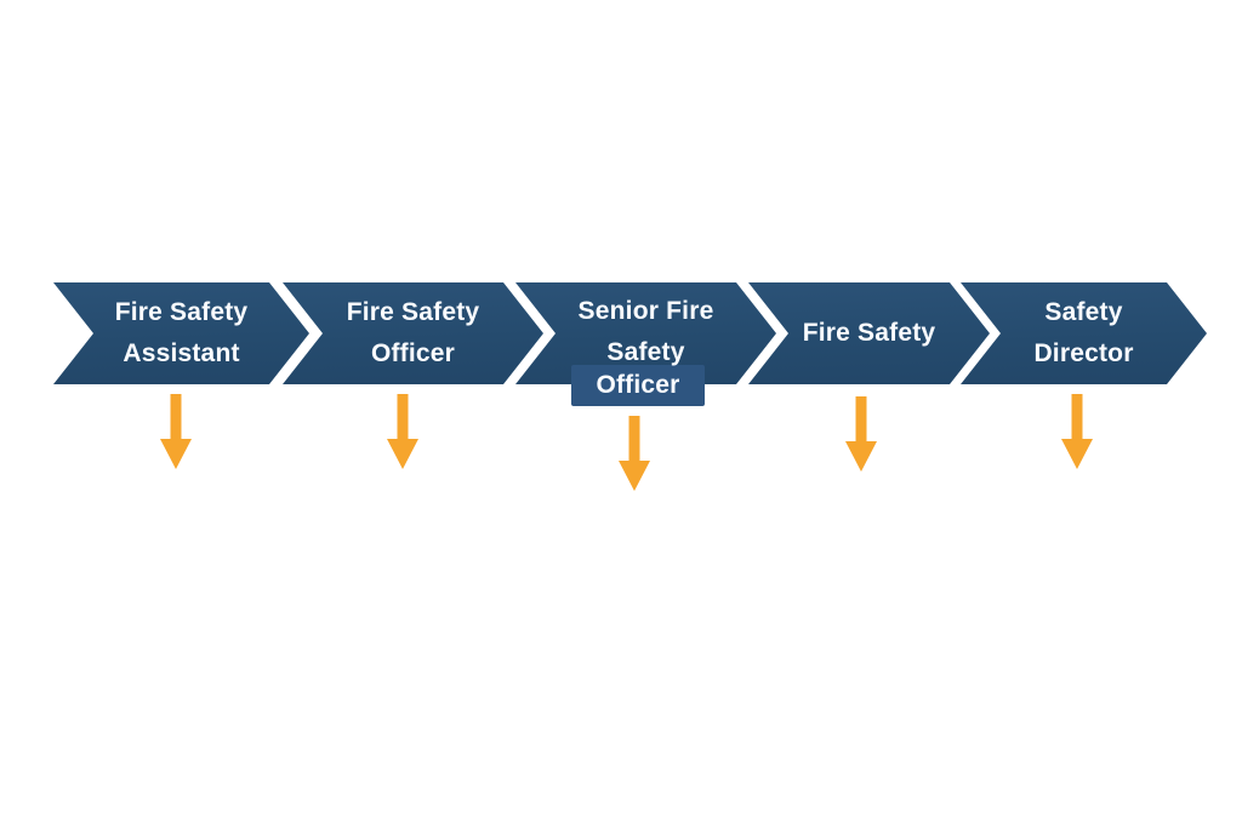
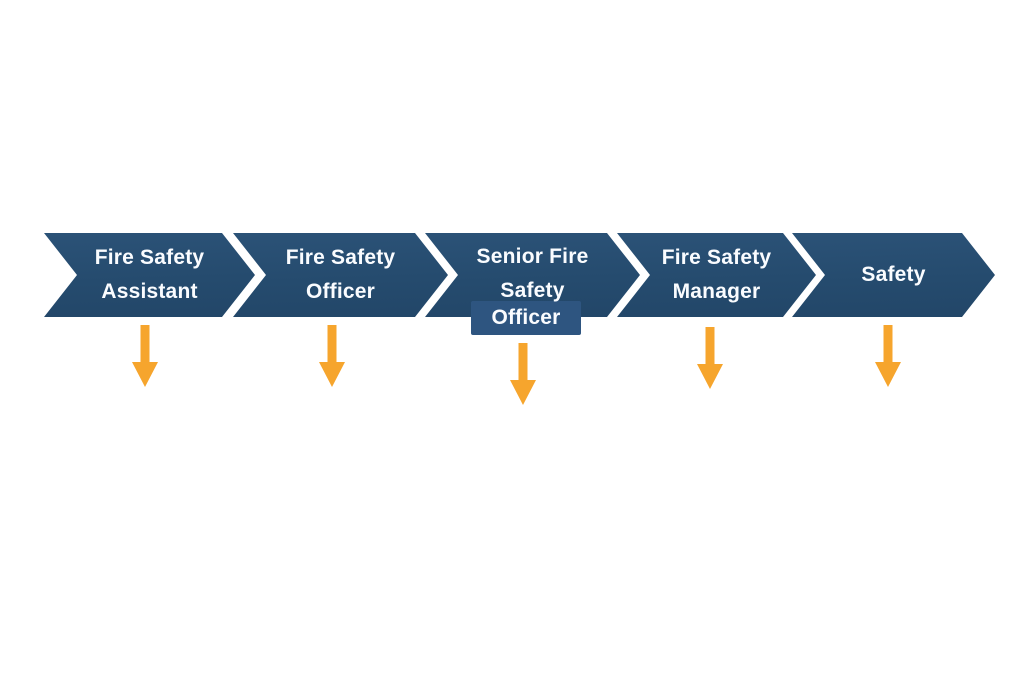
  Fire Safety
  Assistant
  Fire Safety
  Officer
  Senior Fire
  Safety
  Officer
  Fire Safety
+ Manager
  Safety
- Director
